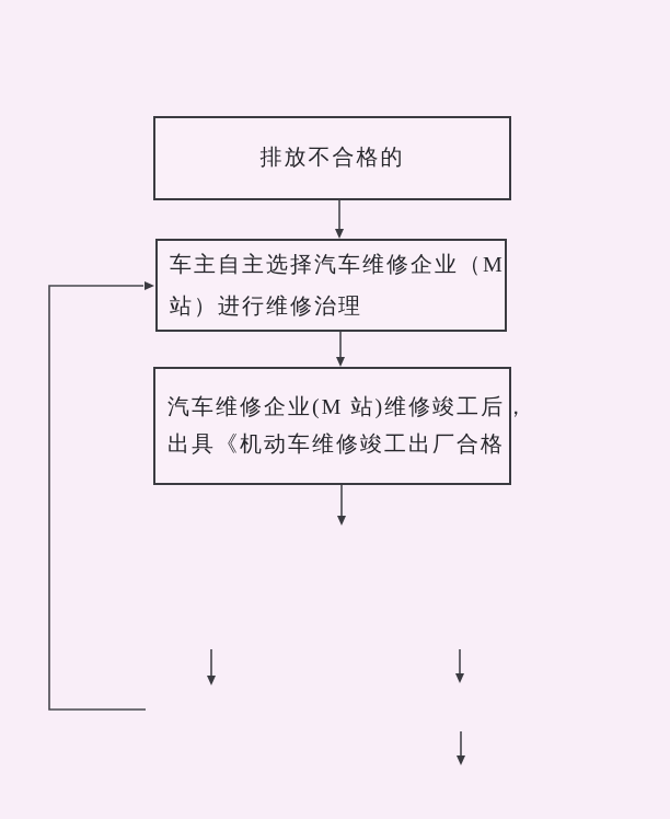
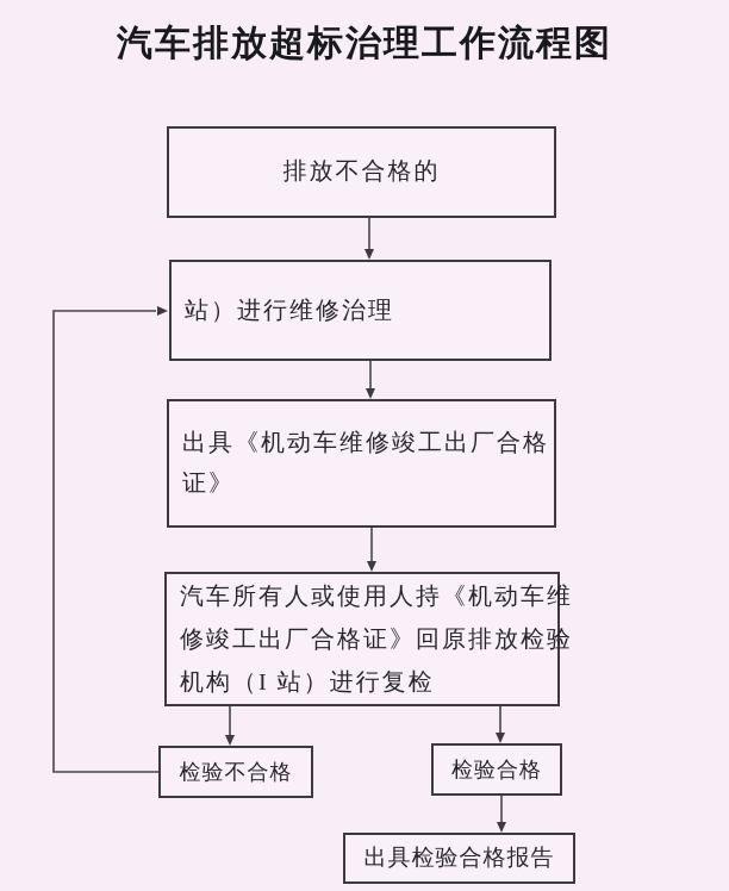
+ 汽车排放超标治理工作流程图
  排放不合格的
- 车主自主选择汽车维修企业（M
  站）进行维修治理
- 汽车维修企业(M 站)维修竣工后，
  出具《机动车维修竣工出厂合格
+ 证》
+ 汽车所有人或使用人持《机动车维
+ 修竣工出厂合格证》回原排放检验
+ 机构（I 站）进行复检
+ 检验不合格
+ 检验合格
+ 出具检验合格报告
